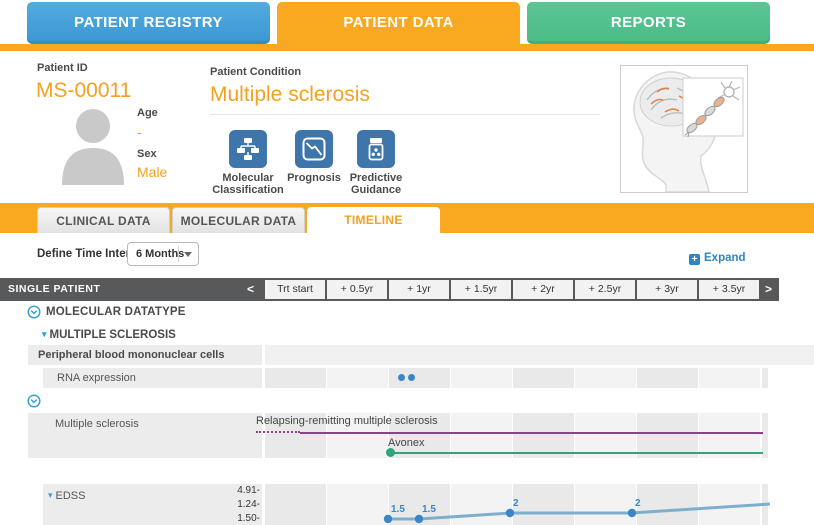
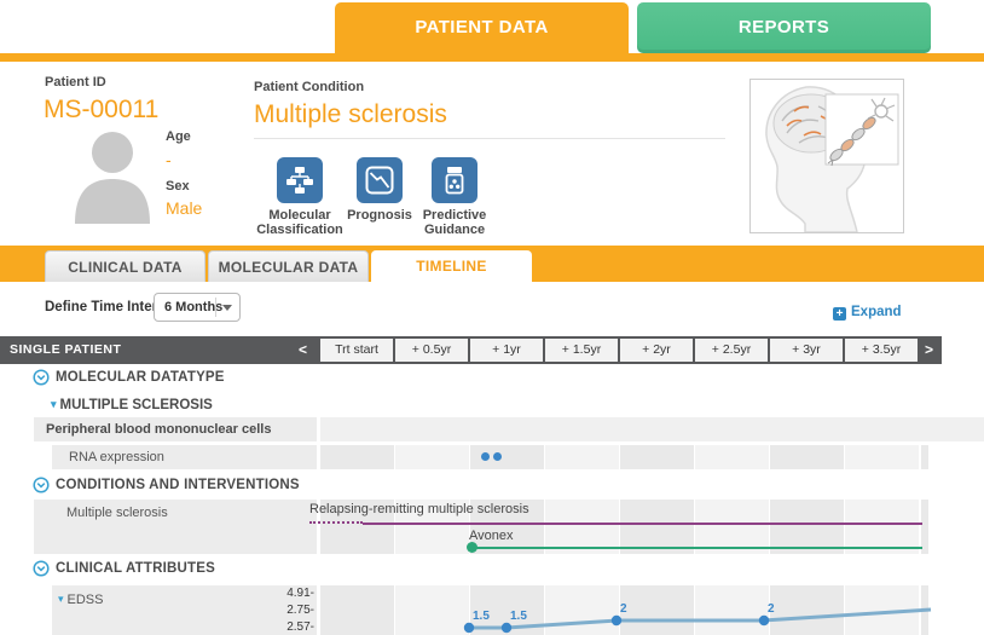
- PATIENT REGISTRY
  PATIENT DATA
  REPORTS
  Patient ID
  MS-00011
  Age
  -
  Sex
  Male
  Patient Condition
  Multiple sclerosis
  Molecular
  Classification
  Prognosis
  Predictive
  Guidance
  CLINICAL DATA
  MOLECULAR DATA
  TIMELINE
  Define Time Inte
  6 Months
  + Expand
  SINGLE PATIENT
  <
  Trt start
  + 0.5yr
  + 1yr
  + 1.5yr
  + 2yr
  + 2.5yr
  + 3yr
  + 3.5yr
  >
  MOLECULAR DATATYPE
  ▾ MULTIPLE SCLEROSIS
  Peripheral blood mononuclear cells
  RNA expression
+ CONDITIONS AND INTERVENTIONS
  Multiple sclerosis
  Relapsing-remitting multiple sclerosis
  Avonex
+ CLINICAL ATTRIBUTES
  ▾ EDSS
  4.91-
- 1.24-
+ 2.75-
- 1.50-
+ 2.57-
  1.5
  1.5
  2
  2
